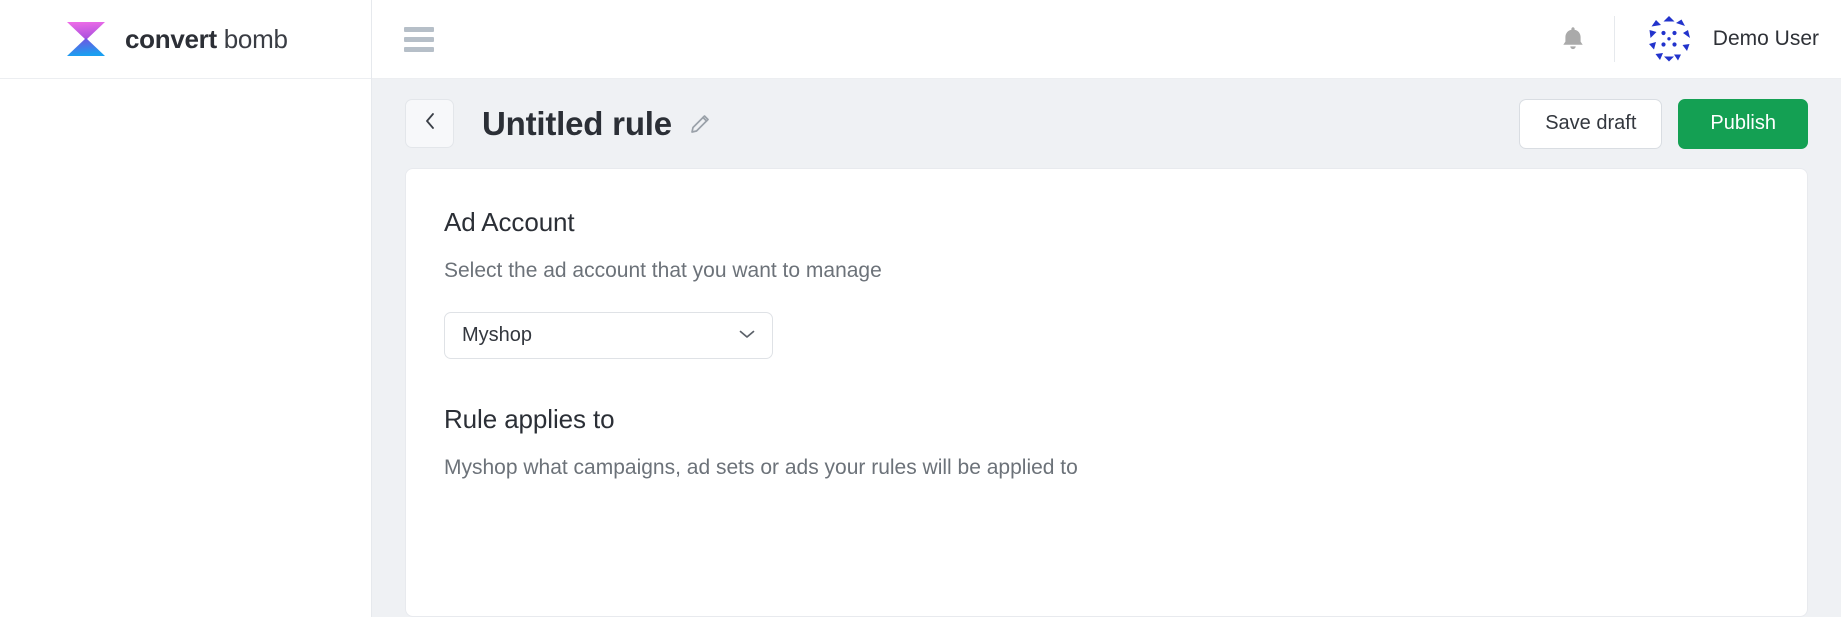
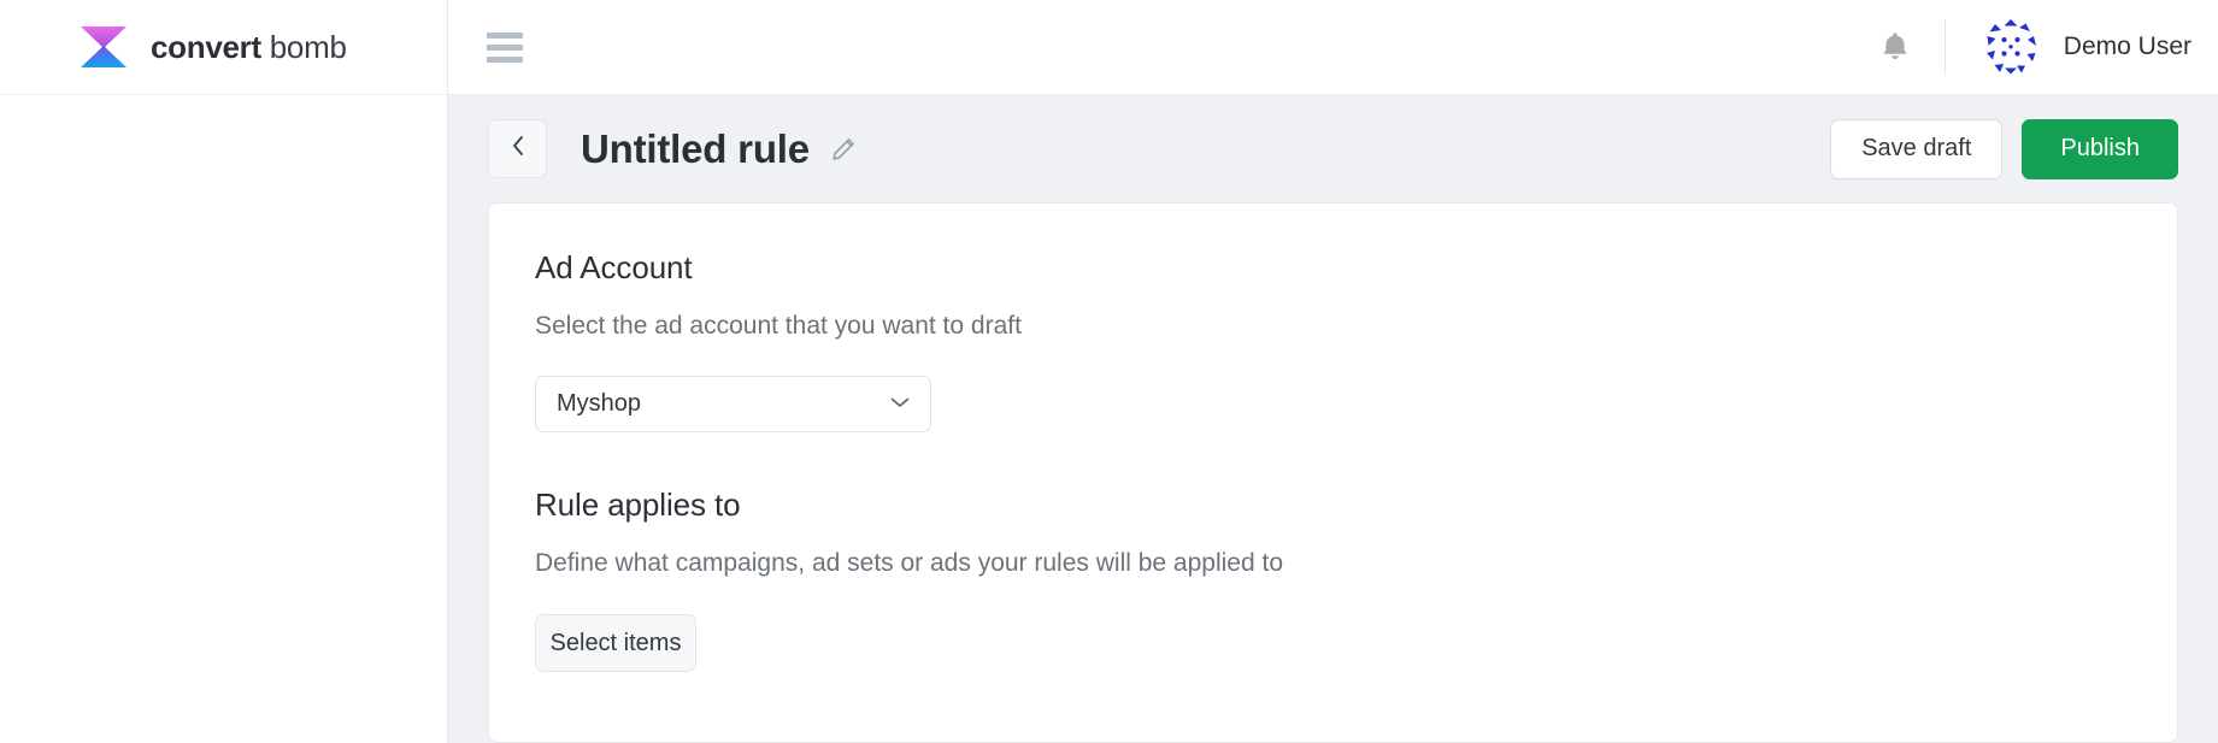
  convert bomb
  Demo User
  Untitled rule
  Save draft
  Publish
  Ad Account
- Select the ad account that you want to manage
+ Select the ad account that you want to draft
  Myshop
  Rule applies to
- Myshop what campaigns, ad sets or ads your rules will be applied to
+ Define what campaigns, ad sets or ads your rules will be applied to
+ Select items
